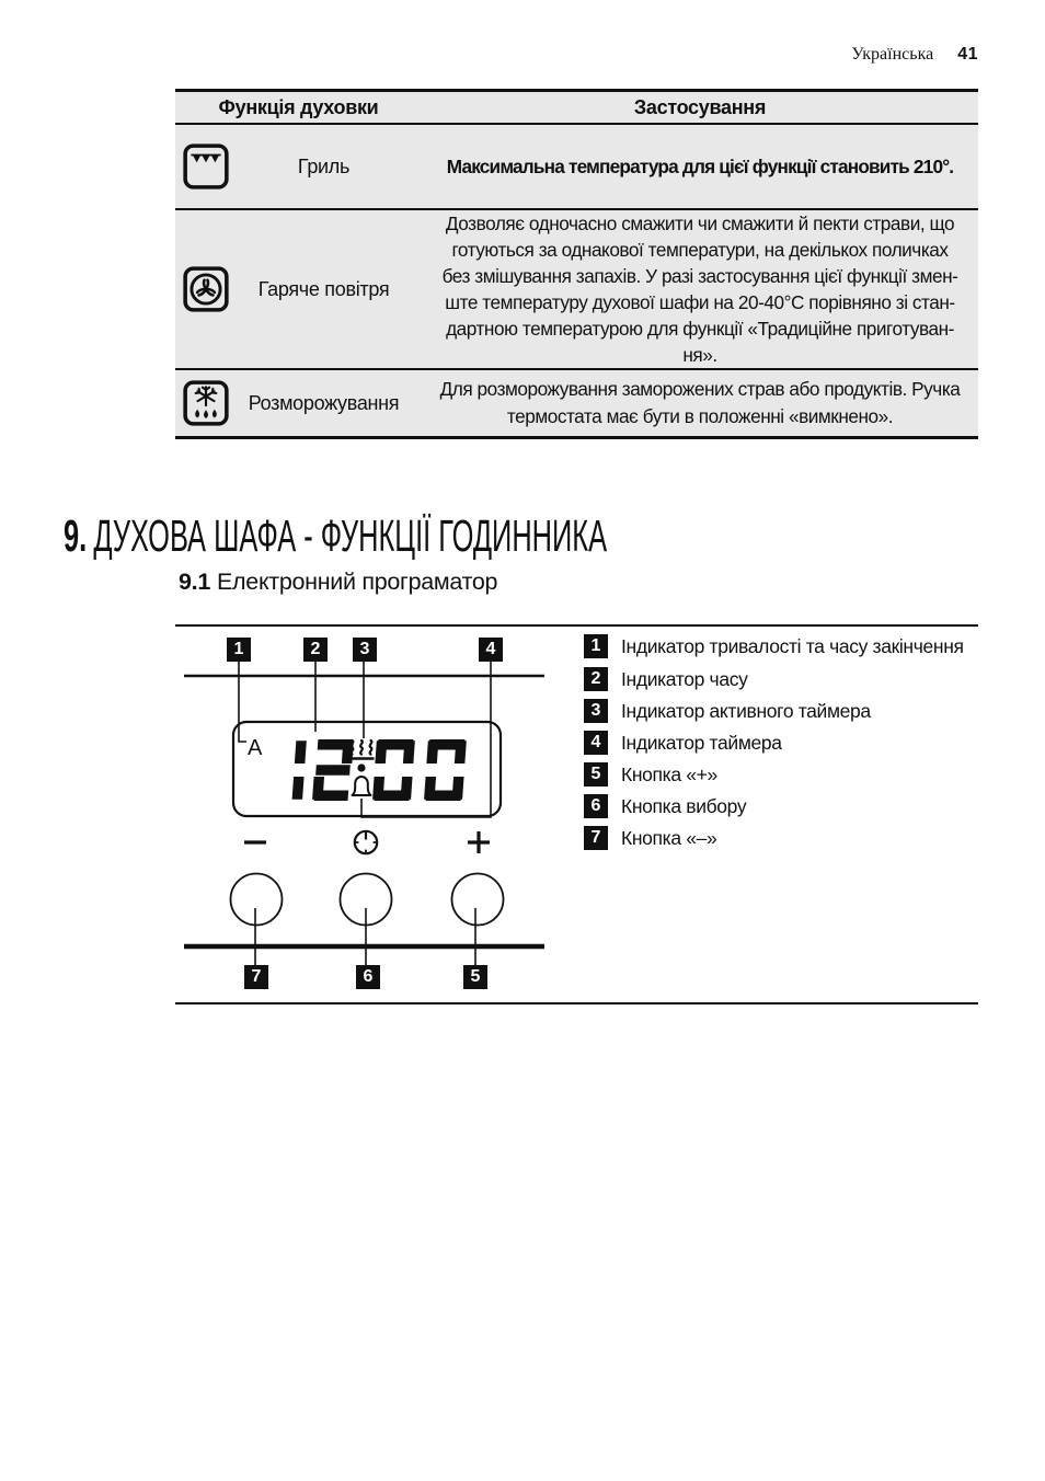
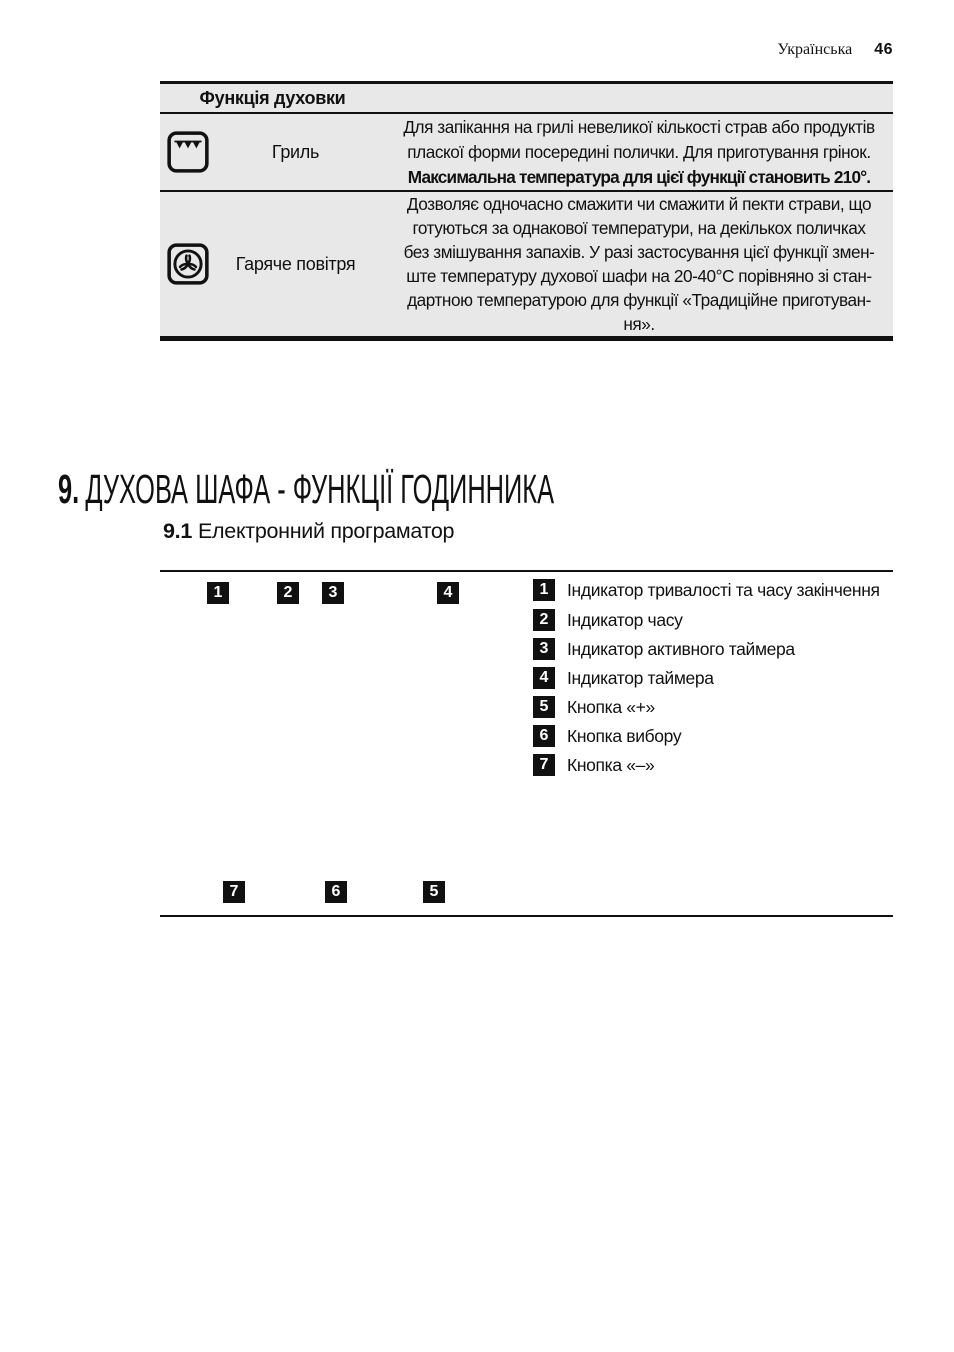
- Українська 41
+ Українська 46
  Функція духовки
- Застосування
  Гриль
+ Для запікання на грилі невеликої кількості страв або продуктів
+ пласкої форми посередині полички. Для приготування грінок.
  Максимальна температура для цієї функції становить 210°.
  Гаряче повітря
  Дозволяє одночасно смажити чи смажити й пекти страви, що
  готуються за однакової температури, на декількох поличках
  без змішування запахів. У разі застосування цієї функції змен-
  ште температуру духової шафи на 20-40°C порівняно зі стан-
  дартною температурою для функції «Традиційне приготуван-
  ня».
- Розморожування
- Для розморожування заморожених страв або продуктів. Ручка
- термостата має бути в положенні «вимкнено».
  9. ДУХОВА ШАФА - ФУНКЦІЇ ГОДИННИКА
  9.1 Електронний програматор
- A
  1
  2
  3
  4
  7
  6
  5
  1
  Індикатор тривалості та часу закінчення
  2
  Індикатор часу
  3
  Індикатор активного таймера
  4
  Індикатор таймера
  5
  Кнопка «+»
  6
  Кнопка вибору
  7
  Кнопка «–»
